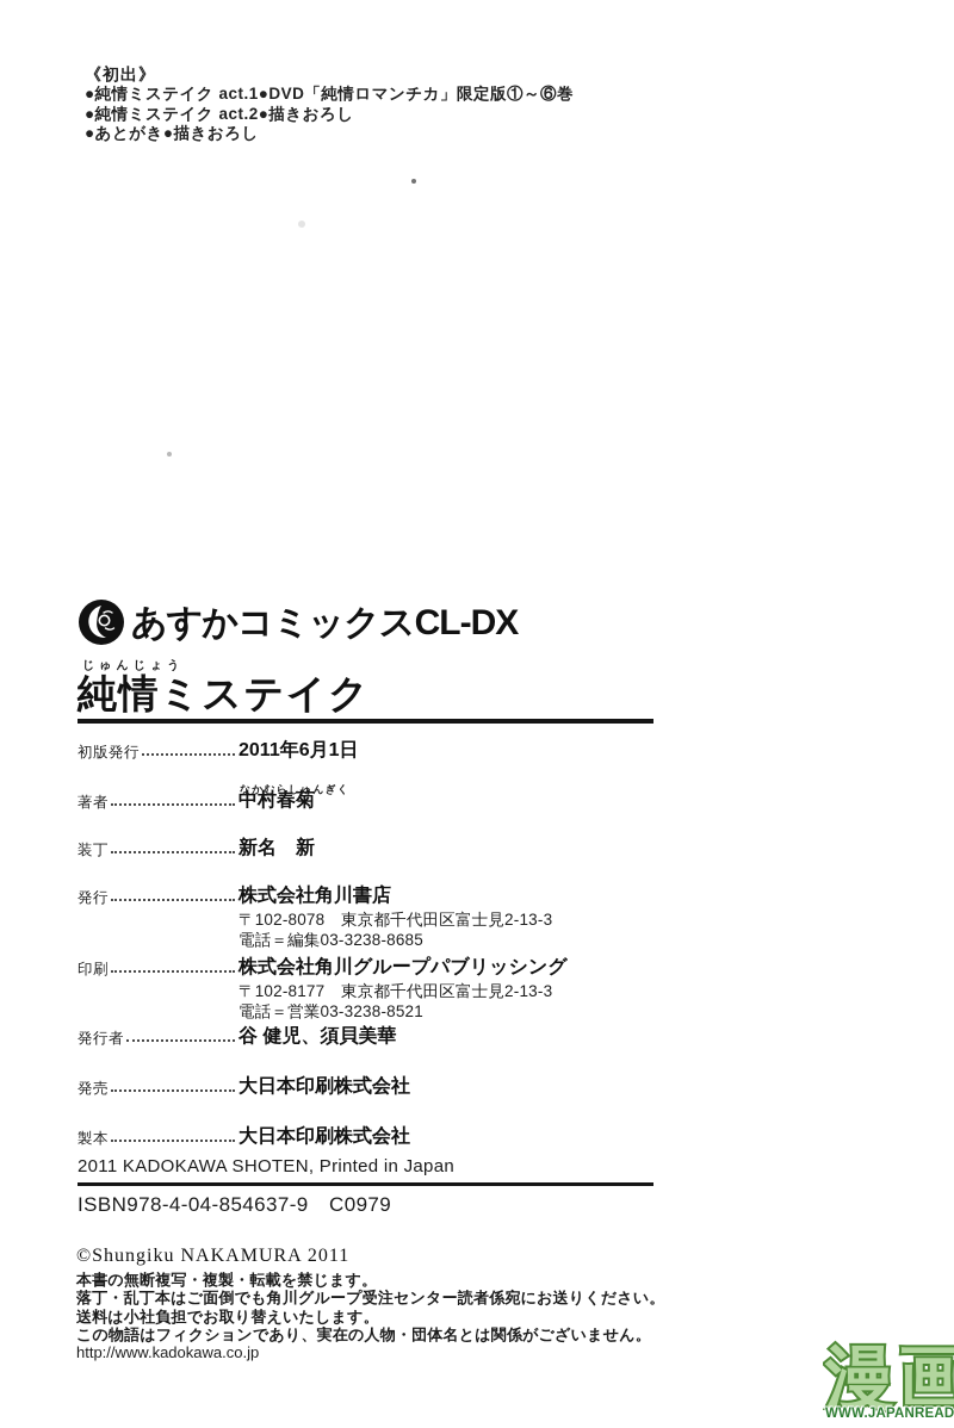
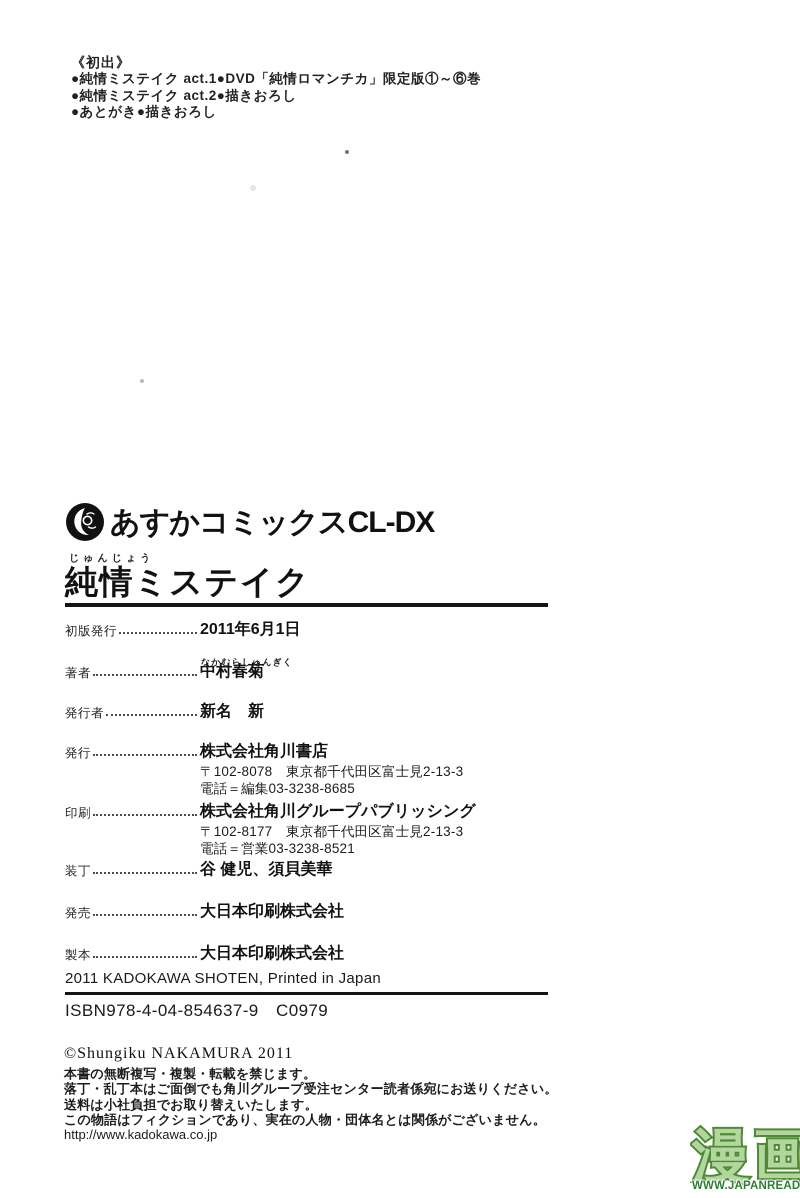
  《初出》
  ●純情ミステイク act.1●DVD「純情ロマンチカ」限定版①～⑥巻
  ●純情ミステイク act.2●描きおろし
  ●あとがき●描きおろし
  あすかコミックスCL-DX
  じゅんじょう
  純情ミステイク
  初版発行
  2011年6月1日
  著者
  なかむらしゅんぎく
  中村春菊
- 装丁
+ 発行者
  新名 新
  発行
  株式会社角川書店
  〒102-8078 東京都千代田区富士見2-13-3
  電話＝編集03-3238-8685
  印刷
  株式会社角川グループパブリッシング
  〒102-8177 東京都千代田区富士見2-13-3
  電話＝営業03-3238-8521
- 発行者
+ 装丁
  谷 健児、須貝美華
  発売
  大日本印刷株式会社
  製本
  大日本印刷株式会社
  2011 KADOKAWA SHOTEN, Printed in Japan
  ISBN978-4-04-854637-9 C0979
  ©Shungiku NAKAMURA 2011
  本書の無断複写・複製・転載を禁じます。
  落丁・乱丁本はご面倒でも角川グループ受注センター読者係宛にお送りください。
  送料は小社負担でお取り替えいたします。
  この物語はフィクションであり、実在の人物・団体名とは関係がございません。
  http://www.kadokawa.co.jp
  漫画
  WWW.JAPANREAD
